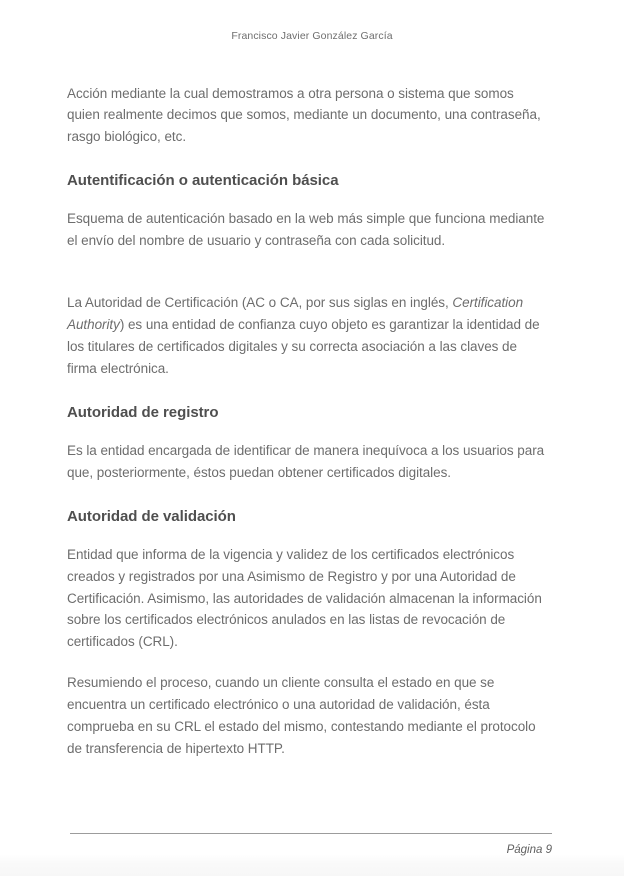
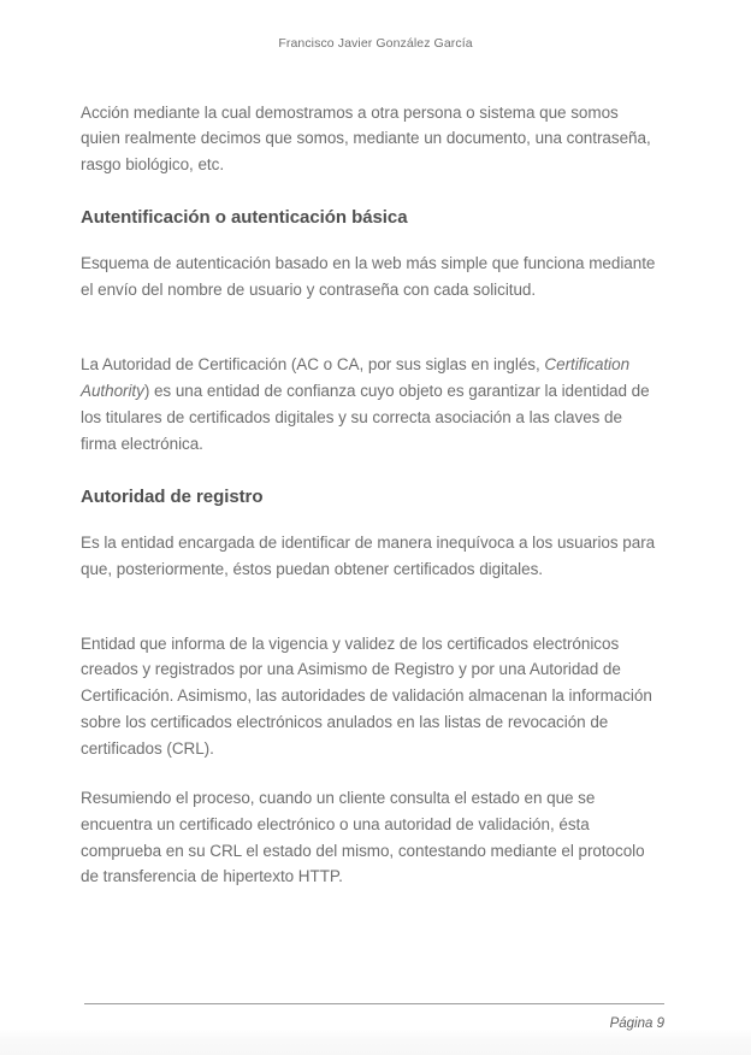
  Francisco Javier González García
  Acción mediante la cual demostramos a otra persona o sistema que somos quien realmente decimos que somos, mediante un documento, una contraseña, rasgo biológico, etc.
  Autentificación o autenticación básica
  Esquema de autenticación basado en la web más simple que funciona mediante el envío del nombre de usuario y contraseña con cada solicitud.
  La Autoridad de Certificación (AC o CA, por sus siglas en inglés, Certification Authority) es una entidad de confianza cuyo objeto es garantizar la identidad de los titulares de certificados digitales y su correcta asociación a las claves de firma electrónica.
  Autoridad de registro
  Es la entidad encargada de identificar de manera inequívoca a los usuarios para que, posteriormente, éstos puedan obtener certificados digitales.
- Autoridad de validación
  Entidad que informa de la vigencia y validez de los certificados electrónicos creados y registrados por una Asimismo de Registro y por una Autoridad de Certificación. Asimismo, las autoridades de validación almacenan la información sobre los certificados electrónicos anulados en las listas de revocación de certificados (CRL).
  Resumiendo el proceso, cuando un cliente consulta el estado en que se encuentra un certificado electrónico o una autoridad de validación, ésta comprueba en su CRL el estado del mismo, contestando mediante el protocolo de transferencia de hipertexto HTTP.
  Página 9
